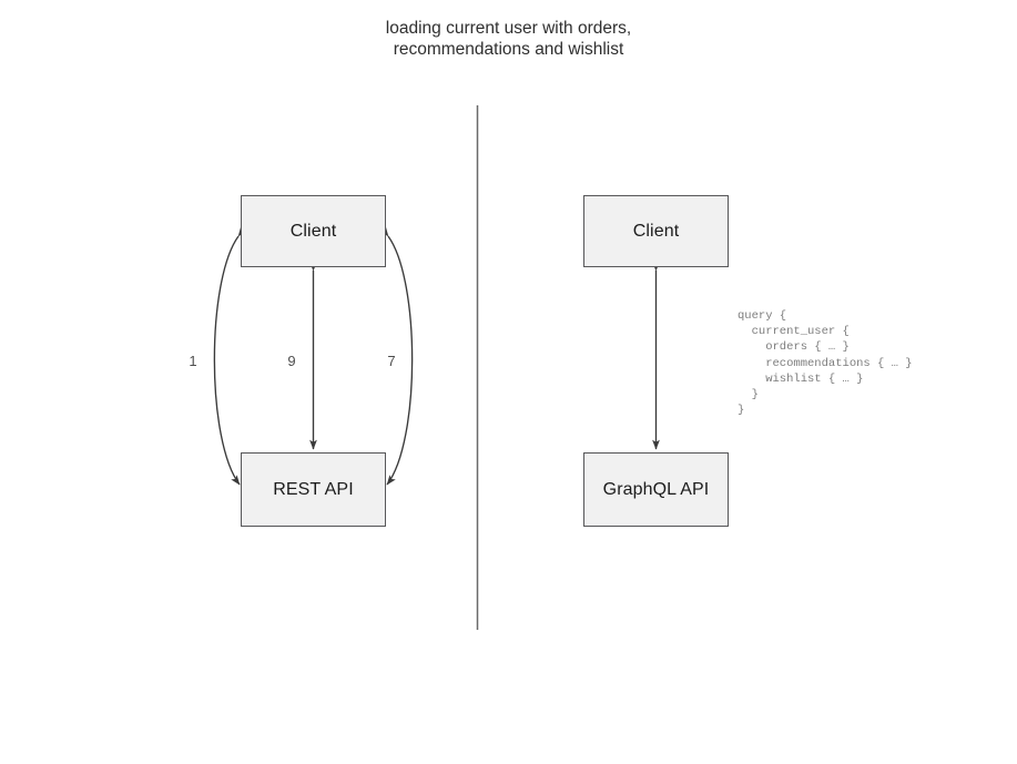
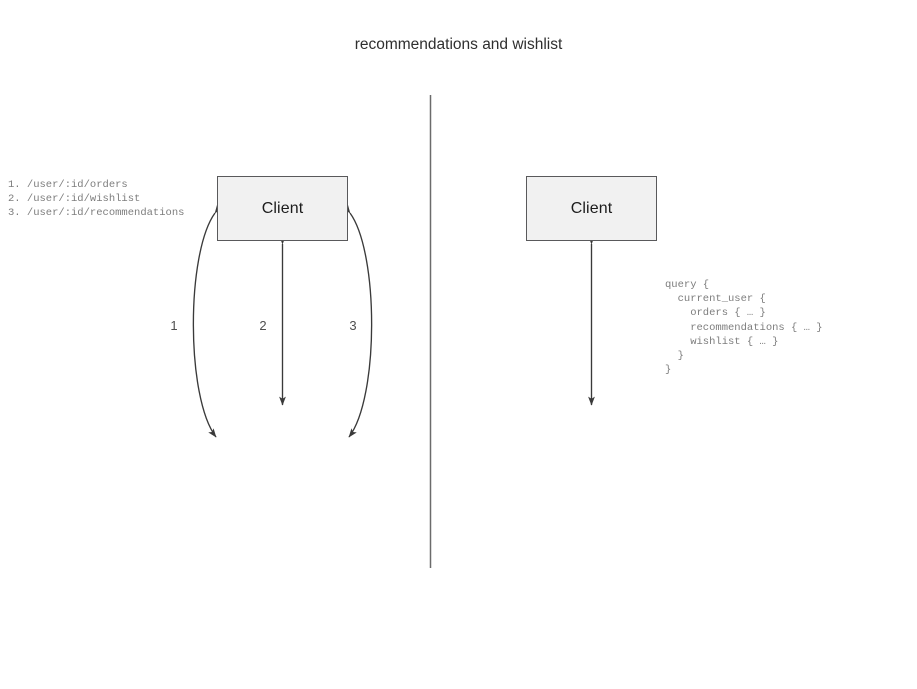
- loading current user with orders,
  recommendations and wishlist
  Client
- REST API
  Client
- GraphQL API
  1
- 9
+ 2
- 7
+ 3
+ 1. /user/:id/orders
+ 2. /user/:id/wishlist
+ 3. /user/:id/recommendations
  query {
  current_user {
  orders { … }
  recommendations { … }
  wishlist { … }
  }
  }
